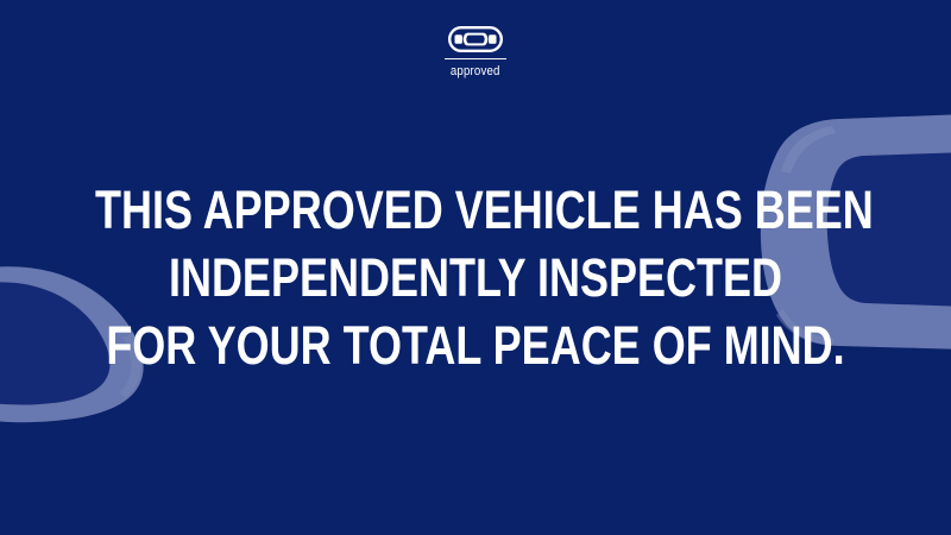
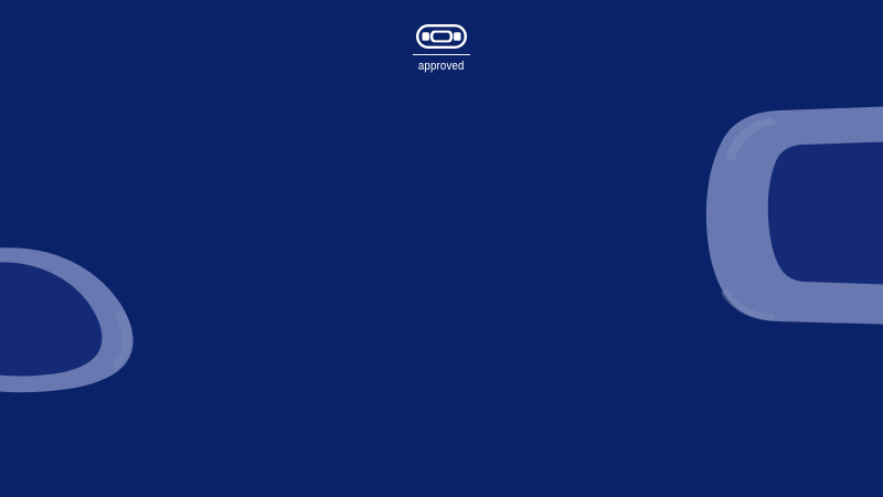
  approved
- THIS APPROVED VEHICLE HAS BEEN
- INDEPENDENTLY INSPECTED
- FOR YOUR TOTAL PEACE OF MIND.
